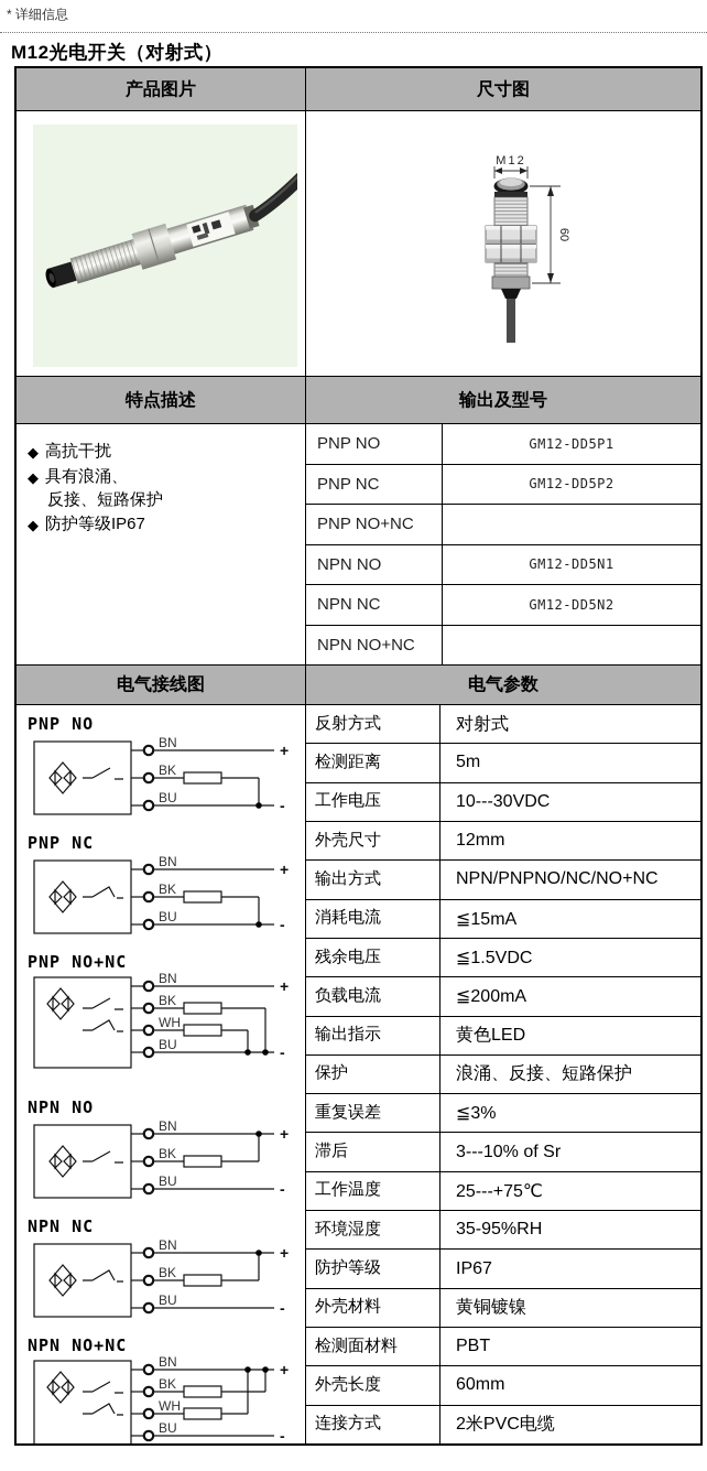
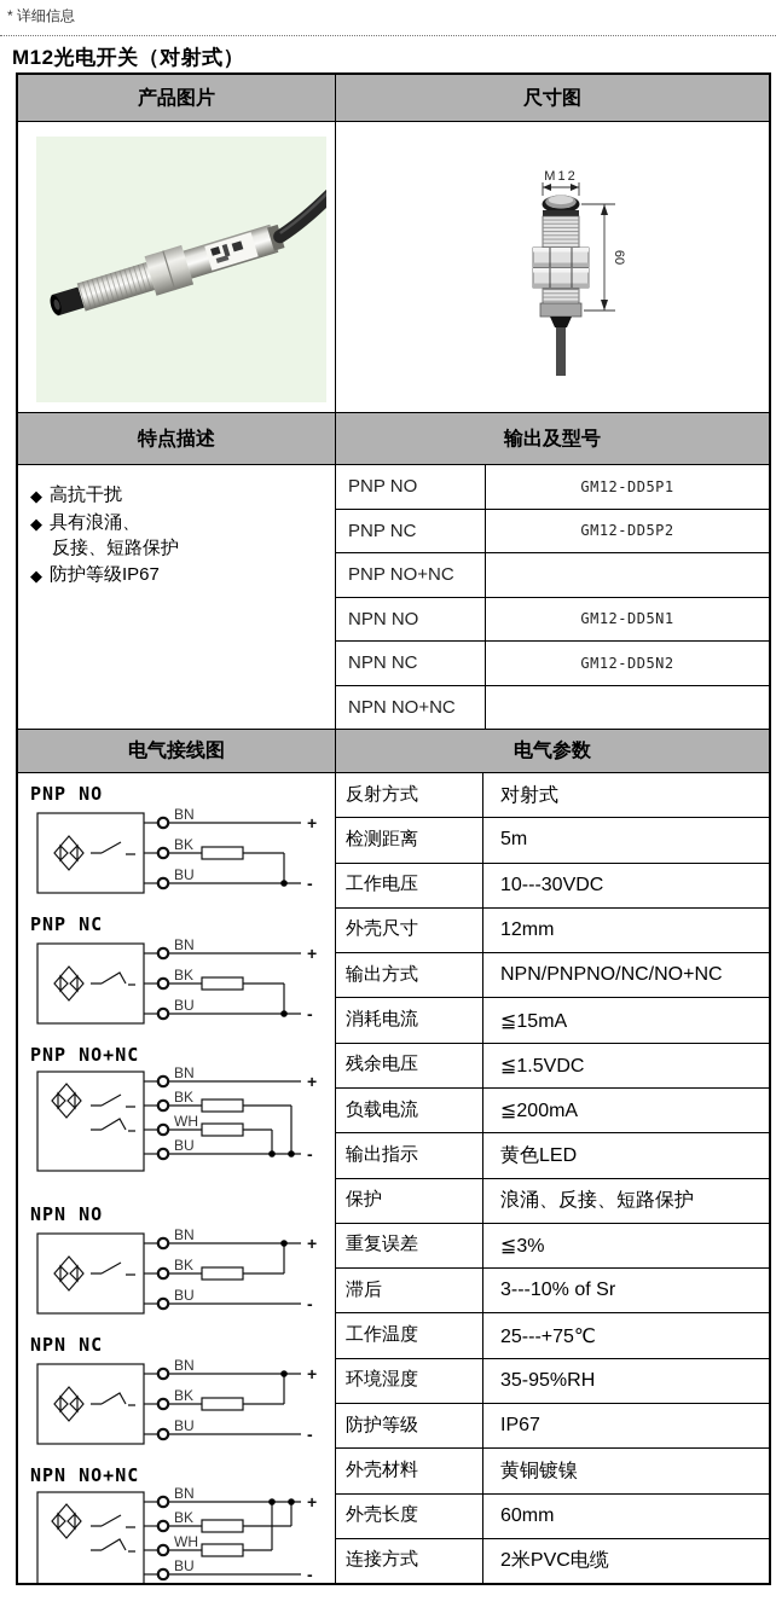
  * 详细信息
  M12光电开关（对射式）
  产品图片
  尺寸图
  M12
  特点描述
  输出及型号
  ◆
  高抗干扰
  ◆
  具有浪涌、
  反接、短路保护
  ◆
  防护等级IP67
  PNP NO
  GM12-DD5P1
  PNP NC
  GM12-DD5P2
  PNP NO+NC
  NPN NO
  GM12-DD5N1
  NPN NC
  GM12-DD5N2
  NPN NO+NC
  电气接线图
  电气参数
  PNP NO
  BN
  BK
  BU
  +
  -
  PNP NC
  BN
  BK
  BU
  +
  -
  PNP NO+NC
  BN
  BK
  WH
  BU
  +
  -
  NPN NO
  BN
  BK
  BU
  +
  -
  NPN NC
  BN
  BK
  BU
  +
  -
  NPN NO+NC
  BN
  BK
  WH
  BU
  +
  -
  反射方式
  对射式
  检测距离
  5m
  工作电压
  10---30VDC
  外壳尺寸
  12mm
  输出方式
  NPN/PNPNO/NC/NO+NC
  消耗电流
  ≦15mA
  残余电压
  ≦1.5VDC
  负载电流
  ≦200mA
  输出指示
  黄色LED
  保护
  浪涌、反接、短路保护
  重复误差
  ≦3%
  滞后
  3---10% of Sr
  工作温度
  25---+75℃
  环境湿度
  35-95%RH
  防护等级
  IP67
  外壳材料
  黄铜镀镍
- 检测面材料
- PBT
  外壳长度
  60mm
  连接方式
  2米PVC电缆
